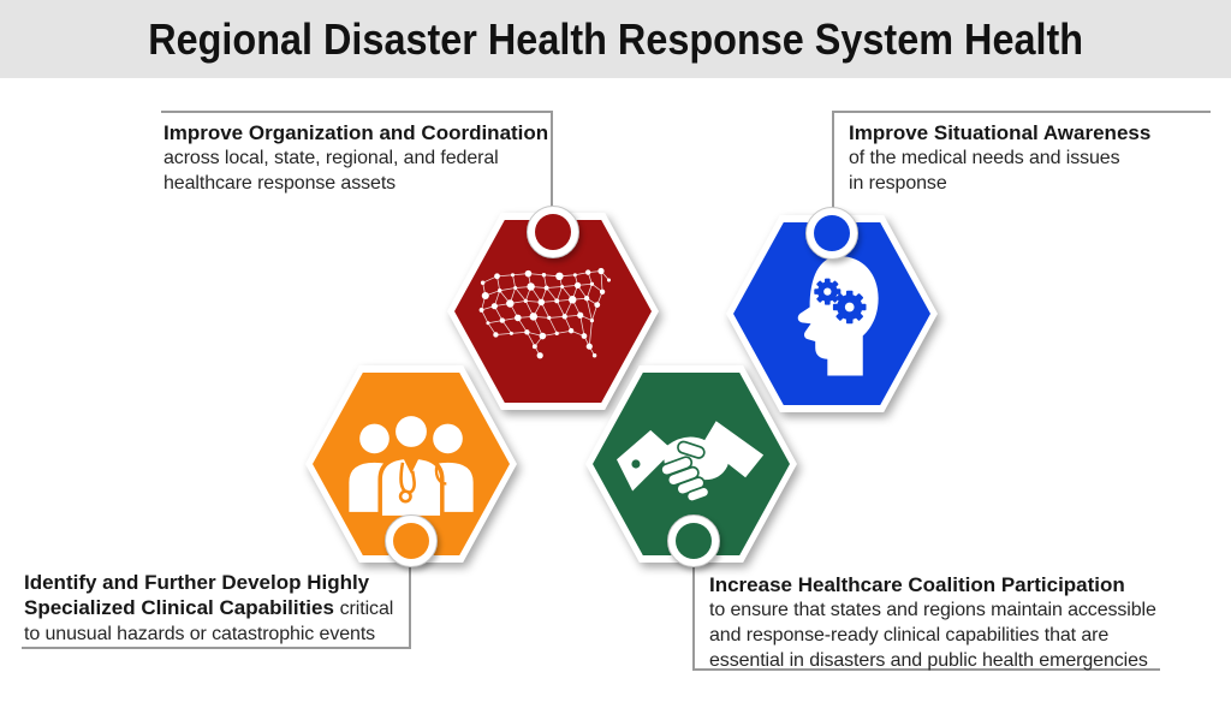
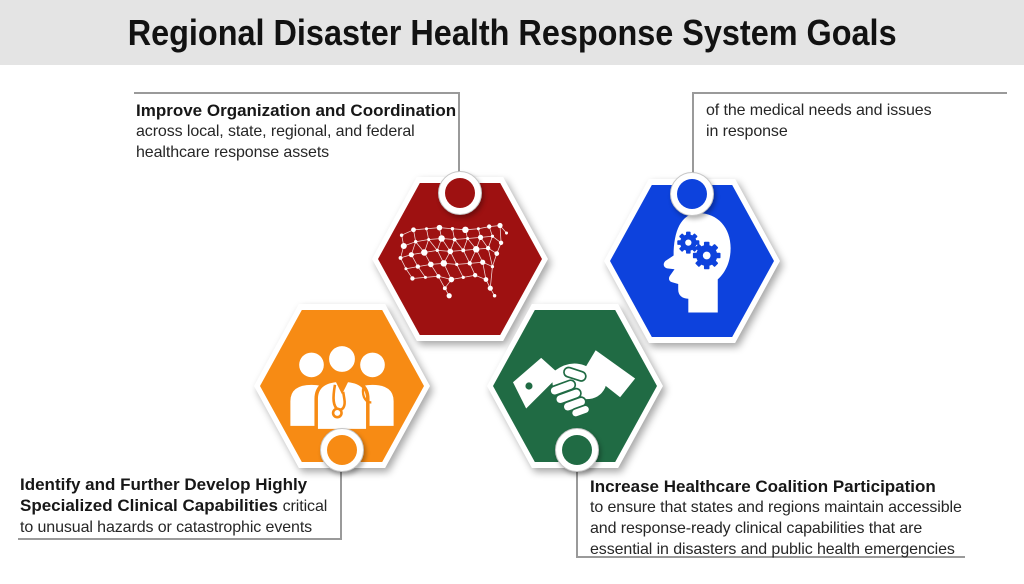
- Regional Disaster Health Response System Health
+ Regional Disaster Health Response System Goals
  Improve Organization and Coordination
  across local, state, regional, and federal
  healthcare response assets
- Improve Situational Awareness
  of the medical needs and issues
  in response
  Identify and Further Develop Highly
  Specialized Clinical Capabilities critical
  to unusual hazards or catastrophic events
  Increase Healthcare Coalition Participation
  to ensure that states and regions maintain accessible
  and response-ready clinical capabilities that are
  essential in disasters and public health emergencies
